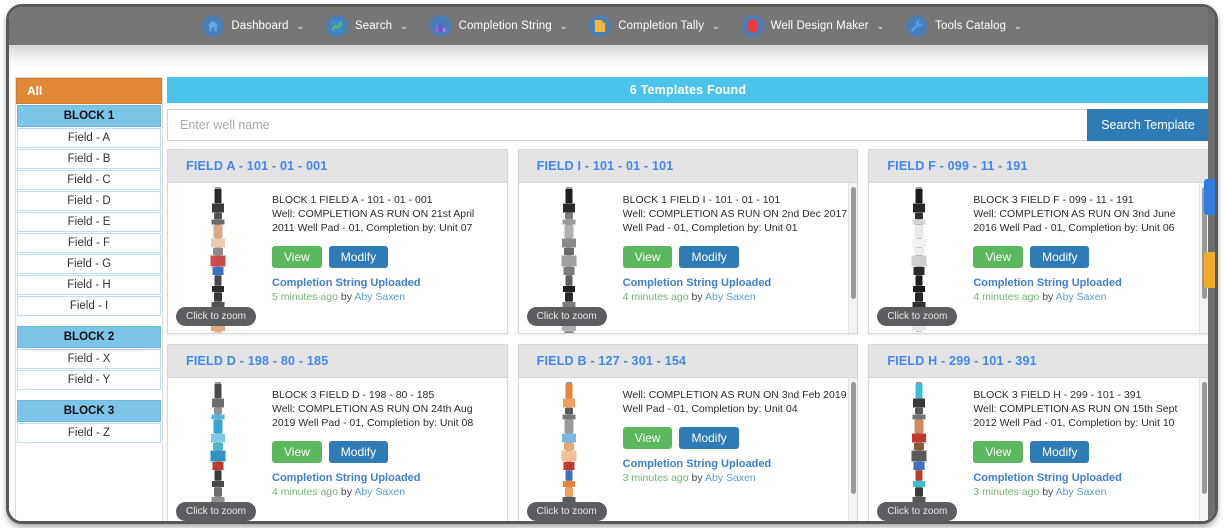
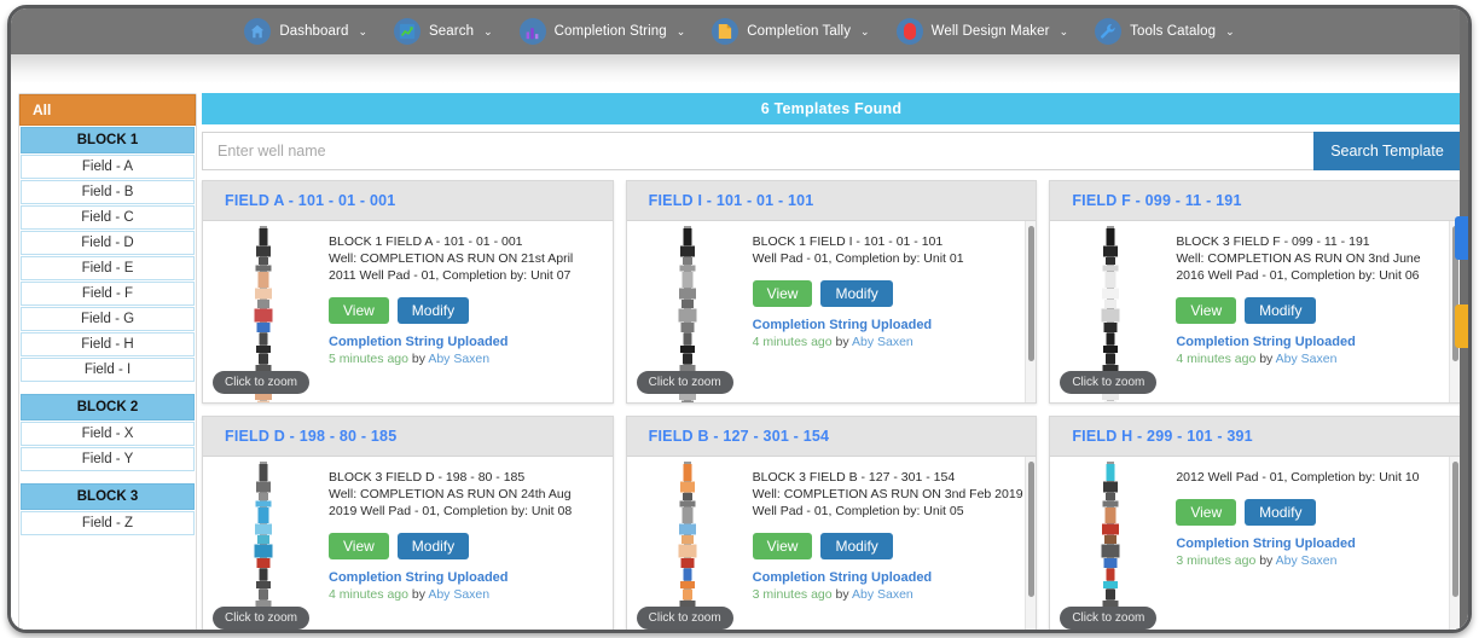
  Dashboard
  ⌄
  Search
  ⌄
  Completion String
  ⌄
  Completion Tally
  ⌄
  Well Design Maker
  ⌄
  Tools Catalog
  ⌄
  All
  BLOCK 1
  Field - A
  Field - B
  Field - C
  Field - D
  Field - E
  Field - F
  Field - G
  Field - H
  Field - I
  BLOCK 2
  Field - X
  Field - Y
  BLOCK 3
  Field - Z
  6 Templates Found
  Enter well name
  Search Template
  FIELD A - 101 - 01 - 001
  Click to zoom
  BLOCK 1 FIELD A - 101 - 01 - 001
  Well: COMPLETION AS RUN ON 21st April
  2011 Well Pad - 01, Completion by: Unit 07
  View
  Modify
  Completion String Uploaded
  5 minutes ago by Aby Saxen
  FIELD I - 101 - 01 - 101
  Click to zoom
  BLOCK 1 FIELD I - 101 - 01 - 101
- Well: COMPLETION AS RUN ON 2nd Dec 2017
  Well Pad - 01, Completion by: Unit 01
  View
  Modify
  Completion String Uploaded
  4 minutes ago by Aby Saxen
  FIELD F - 099 - 11 - 191
  Click to zoom
  BLOCK 3 FIELD F - 099 - 11 - 191
  Well: COMPLETION AS RUN ON 3nd June
  2016 Well Pad - 01, Completion by: Unit 06
  View
  Modify
  Completion String Uploaded
  4 minutes ago by Aby Saxen
  FIELD D - 198 - 80 - 185
  Click to zoom
  BLOCK 3 FIELD D - 198 - 80 - 185
  Well: COMPLETION AS RUN ON 24th Aug
  2019 Well Pad - 01, Completion by: Unit 08
  View
  Modify
  Completion String Uploaded
  4 minutes ago by Aby Saxen
  FIELD B - 127 - 301 - 154
  Click to zoom
+ BLOCK 3 FIELD B - 127 - 301 - 154
  Well: COMPLETION AS RUN ON 3nd Feb 2019
- Well Pad - 01, Completion by: Unit 04
+ Well Pad - 01, Completion by: Unit 05
  View
  Modify
  Completion String Uploaded
  3 minutes ago by Aby Saxen
  FIELD H - 299 - 101 - 391
  Click to zoom
- BLOCK 3 FIELD H - 299 - 101 - 391
- Well: COMPLETION AS RUN ON 15th Sept
  2012 Well Pad - 01, Completion by: Unit 10
  View
  Modify
  Completion String Uploaded
  3 minutes ago by Aby Saxen
